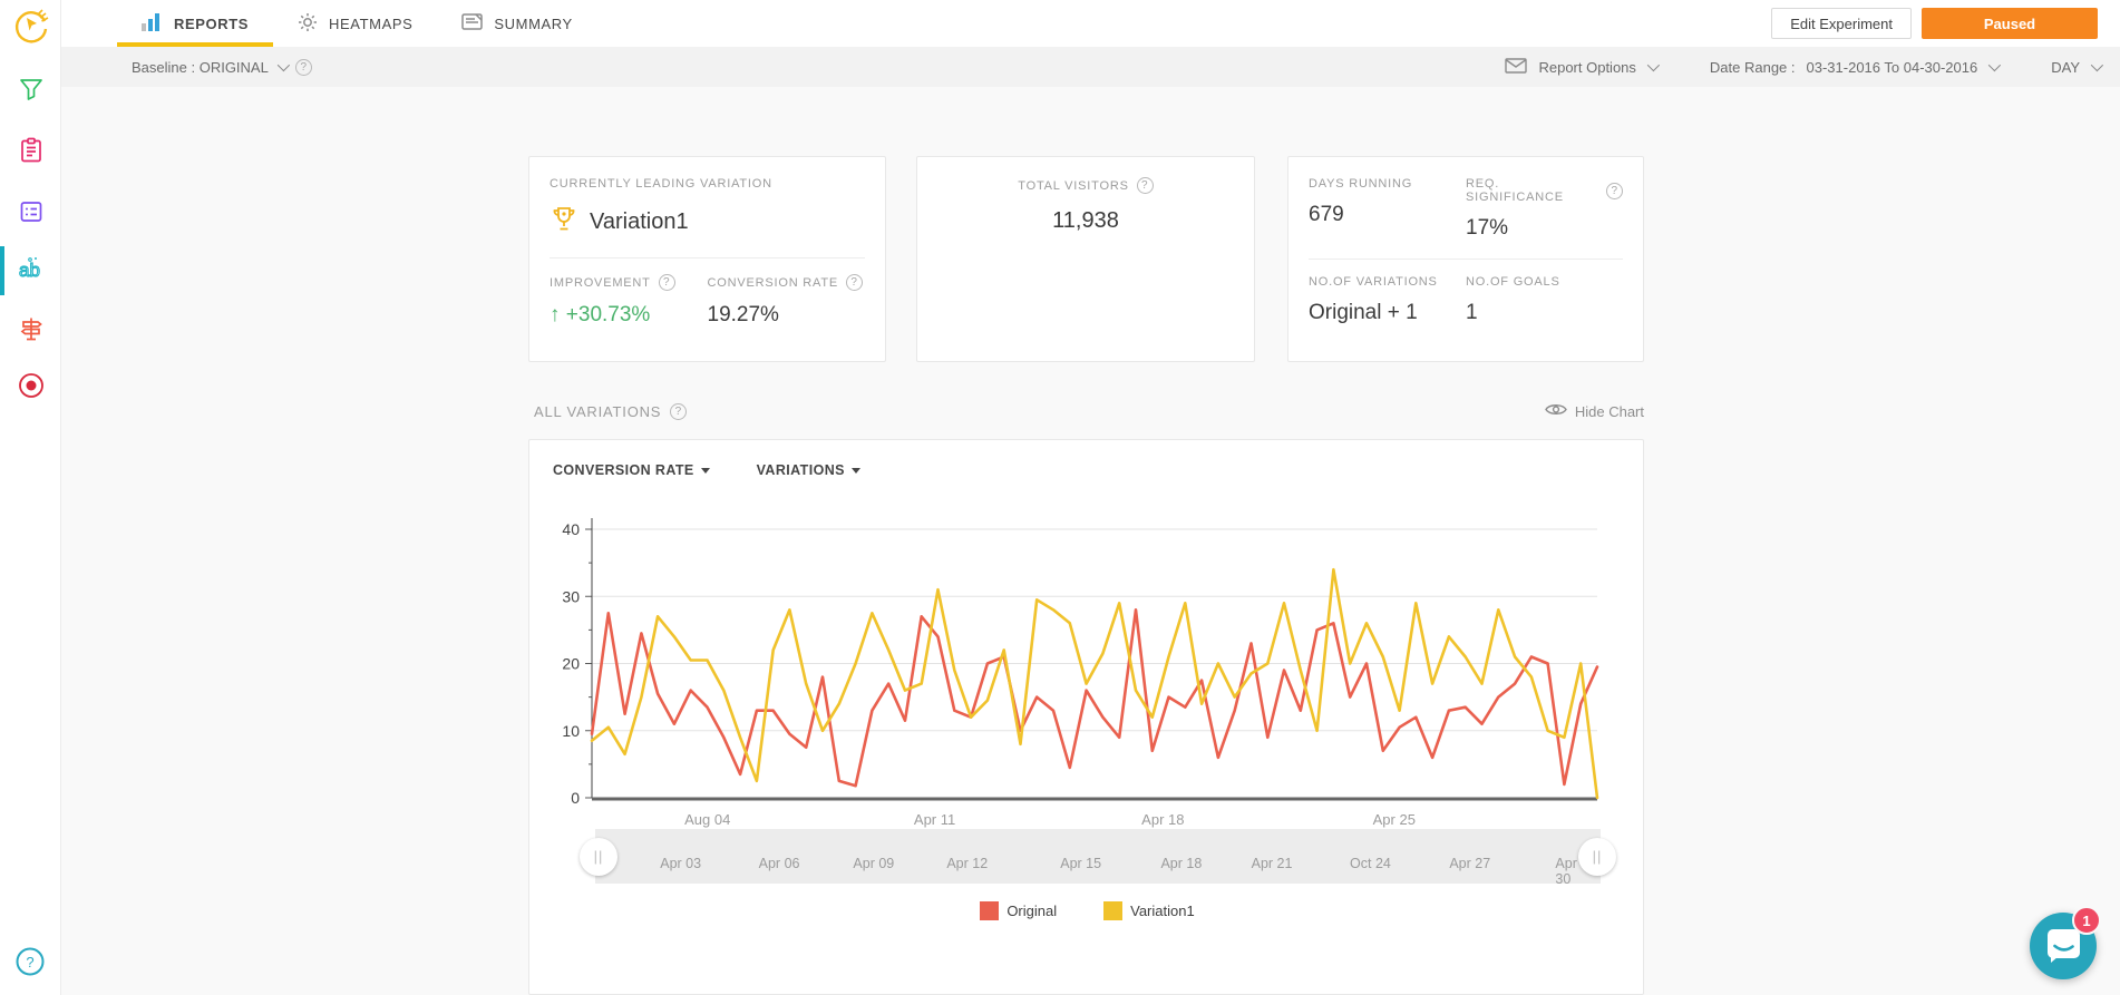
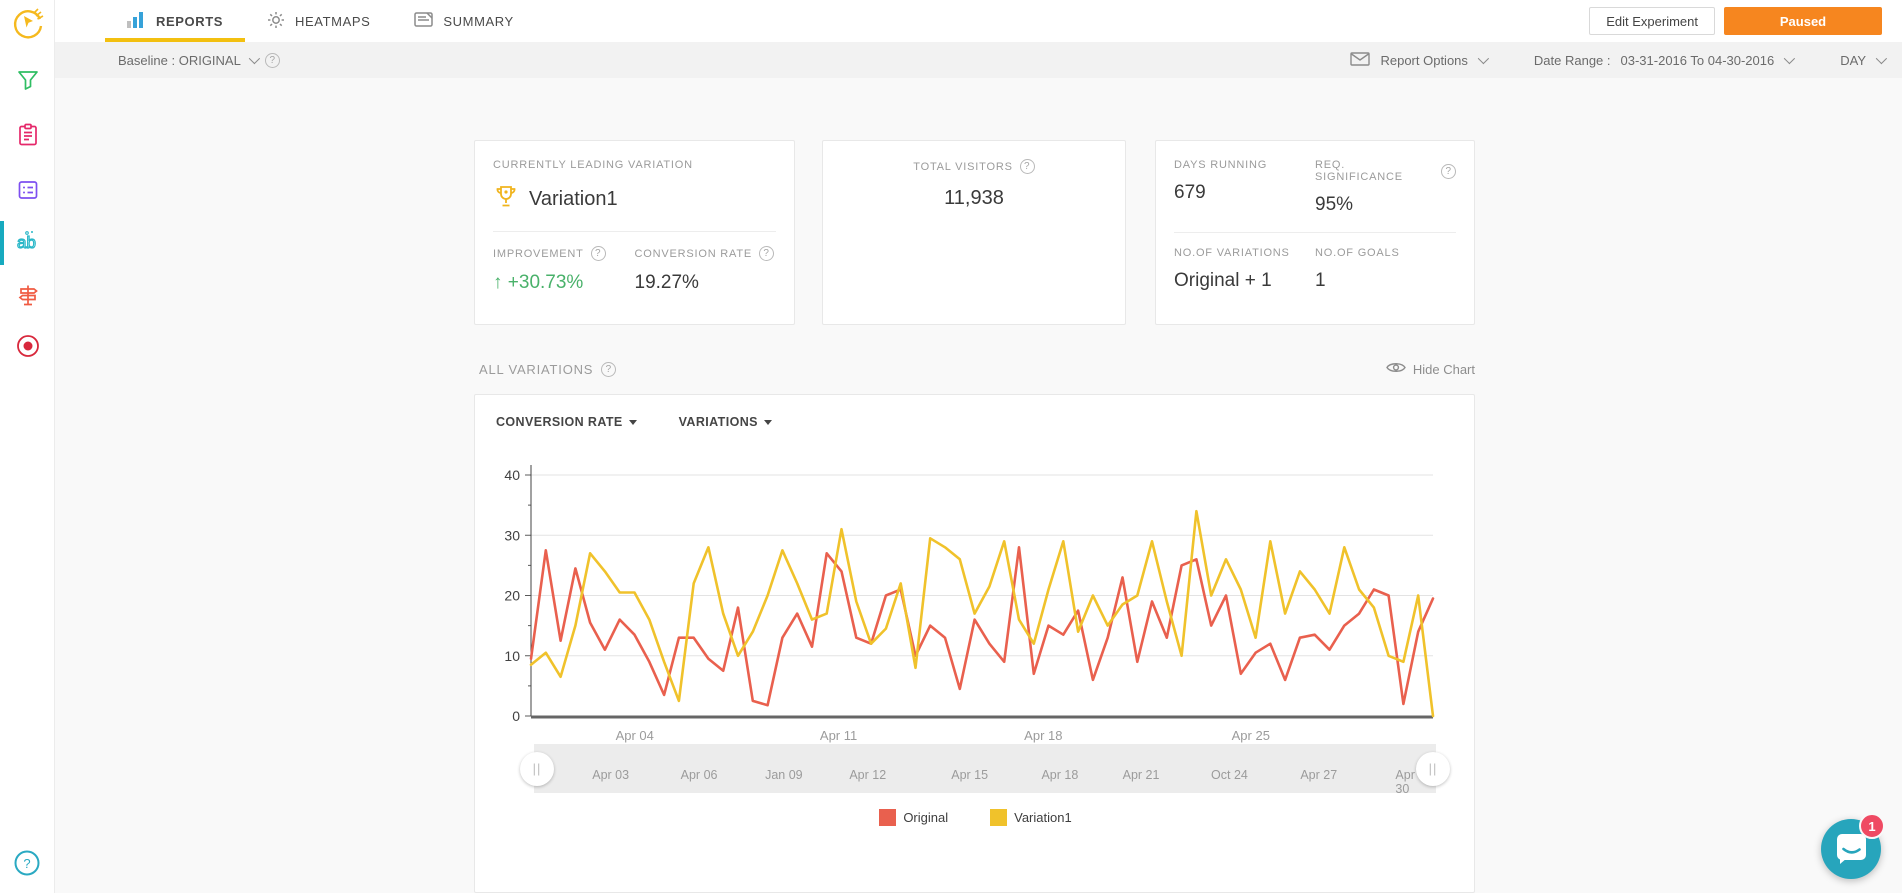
  ab
  ?
  REPORTS
  HEATMAPS
  SUMMARY
  Edit Experiment
  Paused
  Baseline : ORIGINAL
  ?
  Report Options
  Date Range :
  03-31-2016 To 04-30-2016
  DAY
  CURRENTLY LEADING VARIATION
  Variation1
  IMPROVEMENT
  ?
  ↑ +30.73%
  CONVERSION RATE
  ?
  19.27%
  TOTAL VISITORS
  ?
  11,938
  DAYS RUNNING
  679
  REQ. SIGNIFICANCE
  ?
- 17%
+ 95%
  NO.OF VARIATIONS
  Original + 1
  NO.OF GOALS
  1
  ALL VARIATIONS
  ?
  Hide Chart
  CONVERSION RATE
  VARIATIONS
  0
  10
  20
  30
  40
- Aug 04
+ Apr 04
  Apr 11
  Apr 18
  Apr 25
  ||
  ||
  Apr 03
  Apr 06
- Apr 09
+ Jan 09
  Apr 12
  Apr 15
  Apr 18
  Apr 21
  Oct 24
  Apr 27
  Apr 30
  Original
  Variation1
  1
